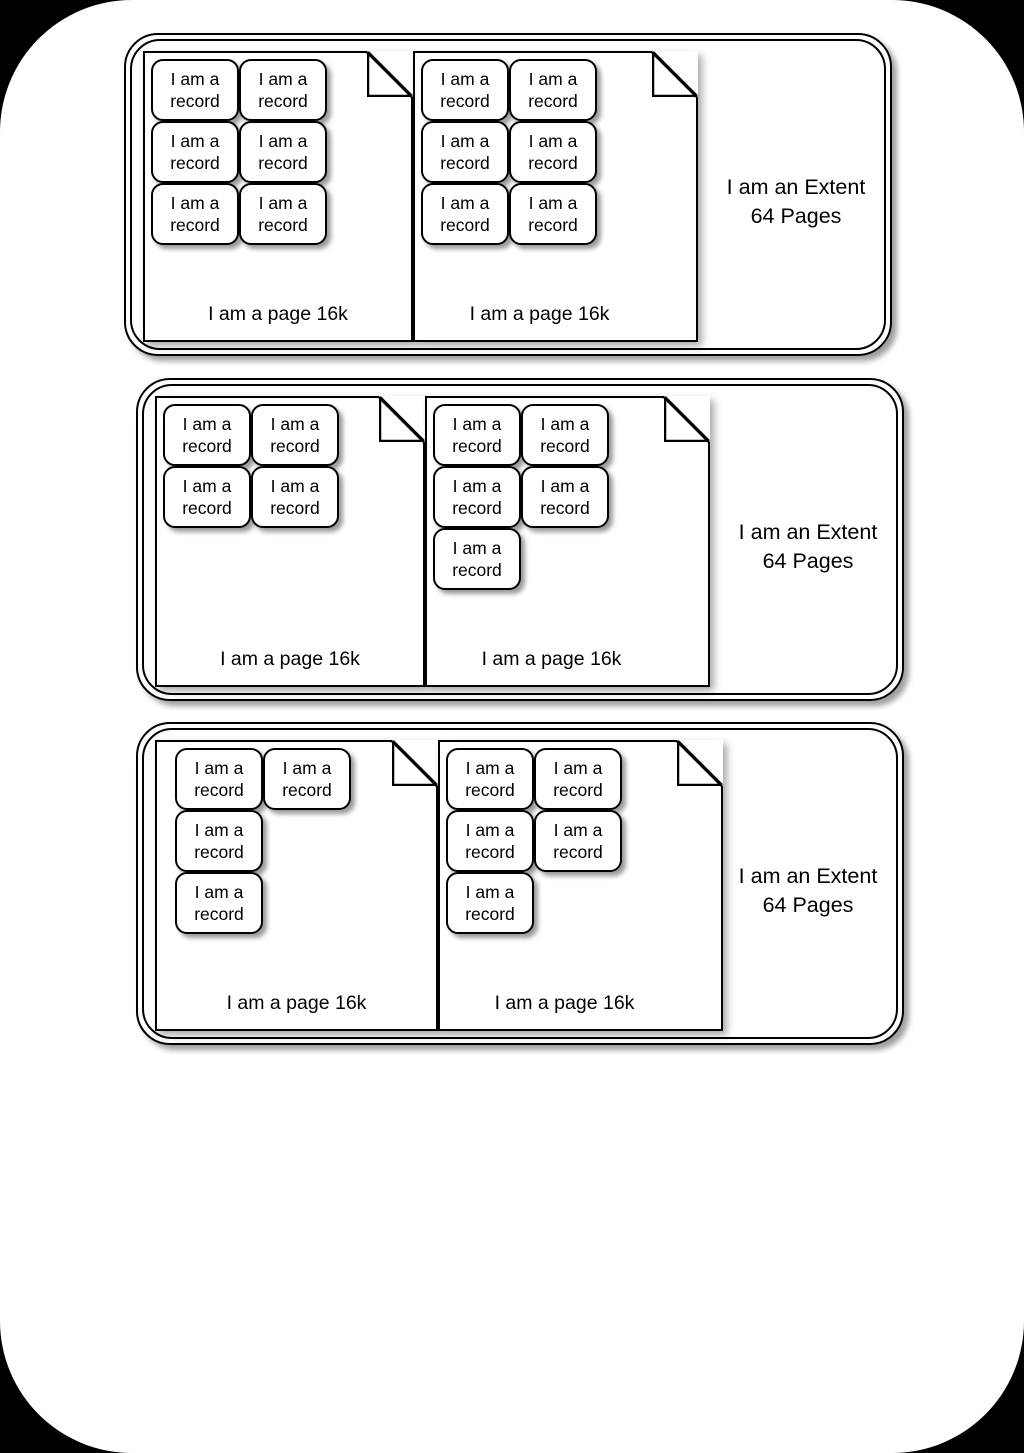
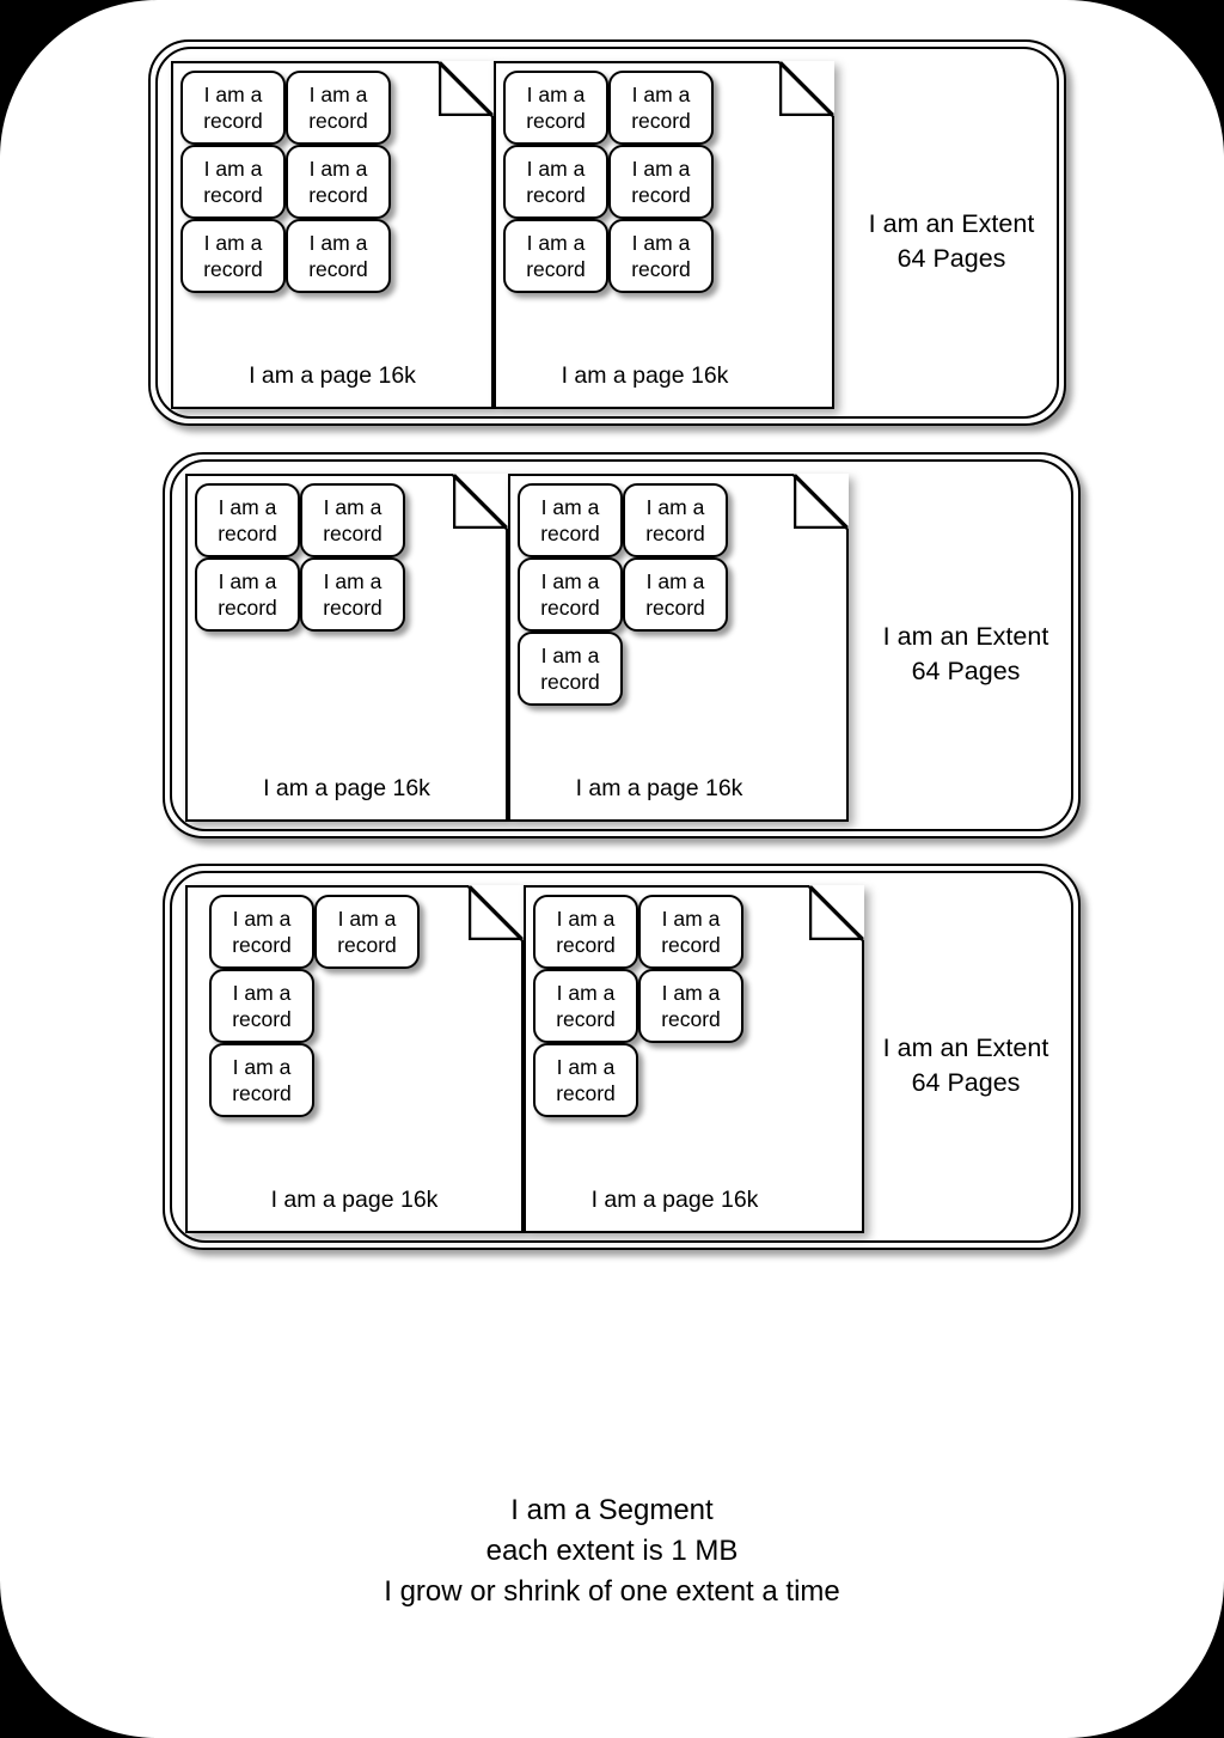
  I am a
  record
  I am a
  record
  I am a
  record
  I am a
  record
  I am a
  record
  I am a
  record
  I am a page 16k
  I am a
  record
  I am a
  record
  I am a
  record
  I am a
  record
  I am a
  record
  I am a
  record
  I am a page 16k
  I am an Extent
  64 Pages
  I am a
  record
  I am a
  record
  I am a
  record
  I am a
  record
  I am a page 16k
  I am a
  record
  I am a
  record
  I am a
  record
  I am a
  record
  I am a
  record
  I am a page 16k
  I am an Extent
  64 Pages
  I am a
  record
  I am a
  record
  I am a
  record
  I am a
  record
  I am a page 16k
  I am a
  record
  I am a
  record
  I am a
  record
  I am a
  record
  I am a
  record
  I am a page 16k
  I am an Extent
  64 Pages
+ I am a Segment
+ each extent is 1 MB
+ I grow or shrink of one extent a time
